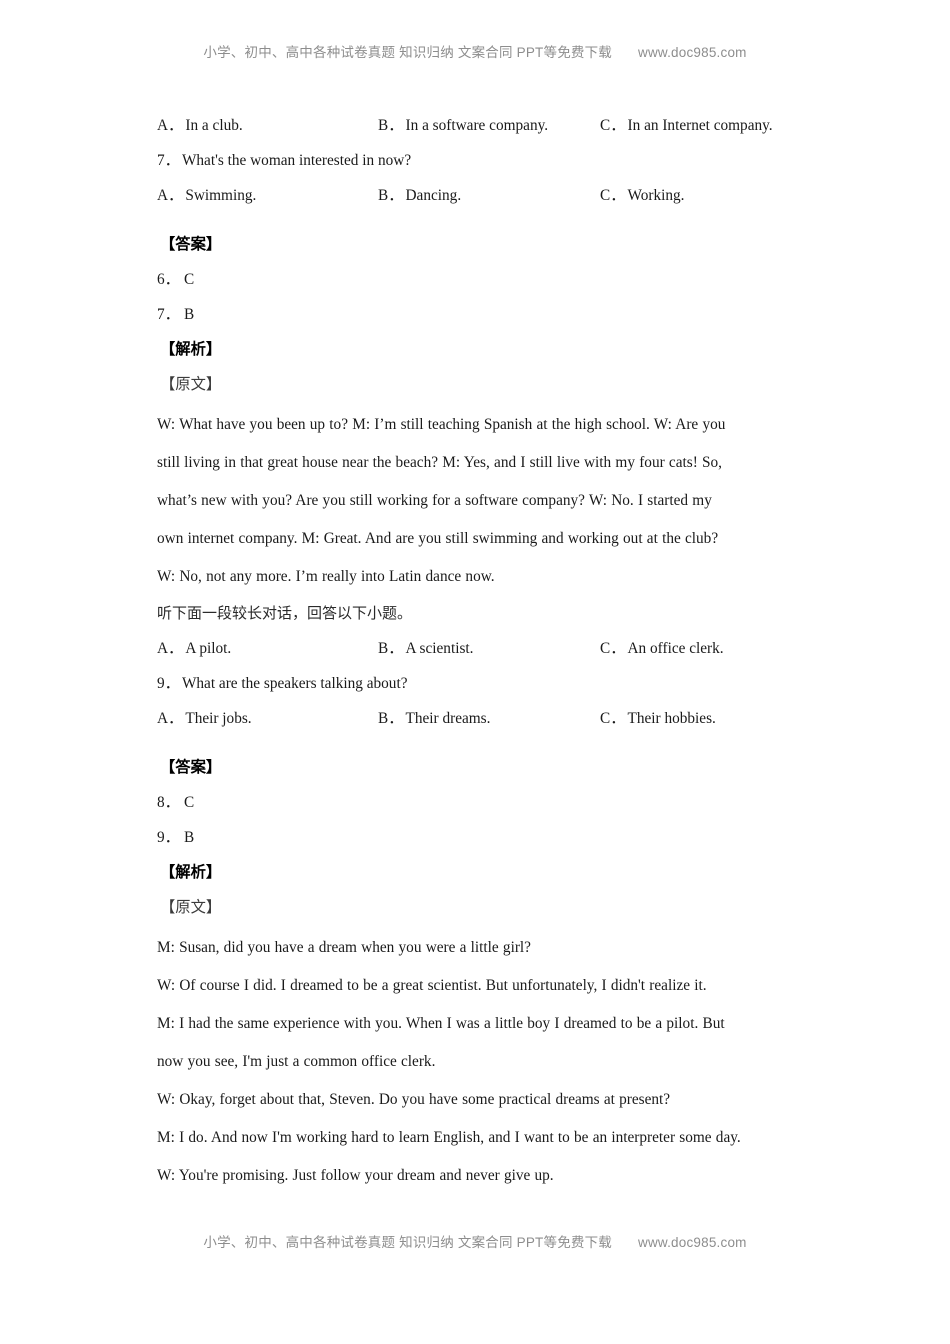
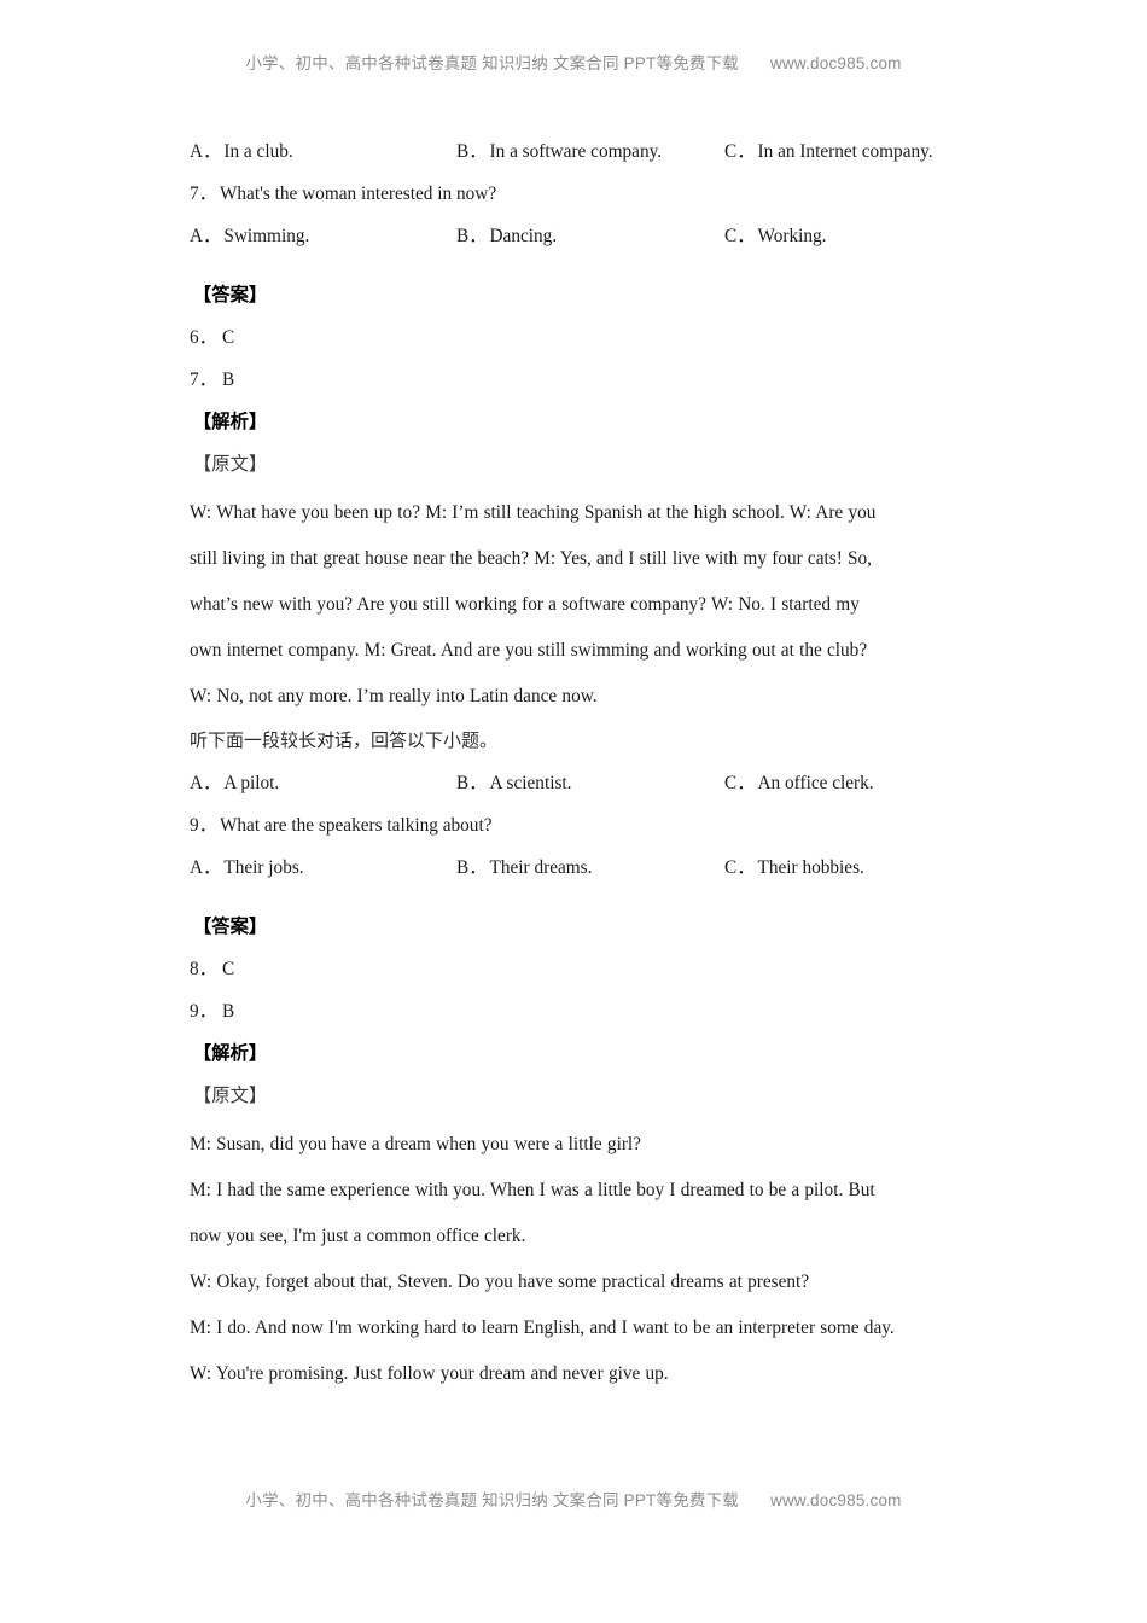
  小学、初中、高中各种试卷真题 知识归纳 文案合同 PPT等免费下载 www.doc985.com
  A．In a club.
  B．In a software company.
  C．In an Internet company.
  7．What's the woman interested in now?
  A．Swimming.
  B．Dancing.
  C．Working.
  【答案】
  6． C
  7． B
  【解析】
  【原文】
  W: What have you been up to? M: I’m still teaching Spanish at the high school. W: Are you
  still living in that great house near the beach? M: Yes, and I still live with my four cats! So,
  what’s new with you? Are you still working for a software company? W: No. I started my
  own internet company. M: Great. And are you still swimming and working out at the club?
  W: No, not any more. I’m really into Latin dance now.
  听下面一段较长对话，回答以下小题。
  A．A pilot.
  B．A scientist.
  C．An office clerk.
  9．What are the speakers talking about?
  A．Their jobs.
  B．Their dreams.
  C．Their hobbies.
  【答案】
  8． C
  9． B
  【解析】
  【原文】
  M: Susan, did you have a dream when you were a little girl?
- W: Of course I did. I dreamed to be a great scientist. But unfortunately, I didn't realize it.
  M: I had the same experience with you. When I was a little boy I dreamed to be a pilot. But
  now you see, I'm just a common office clerk.
  W: Okay, forget about that, Steven. Do you have some practical dreams at present?
  M: I do. And now I'm working hard to learn English, and I want to be an interpreter some day.
  W: You're promising. Just follow your dream and never give up.
  小学、初中、高中各种试卷真题 知识归纳 文案合同 PPT等免费下载 www.doc985.com
